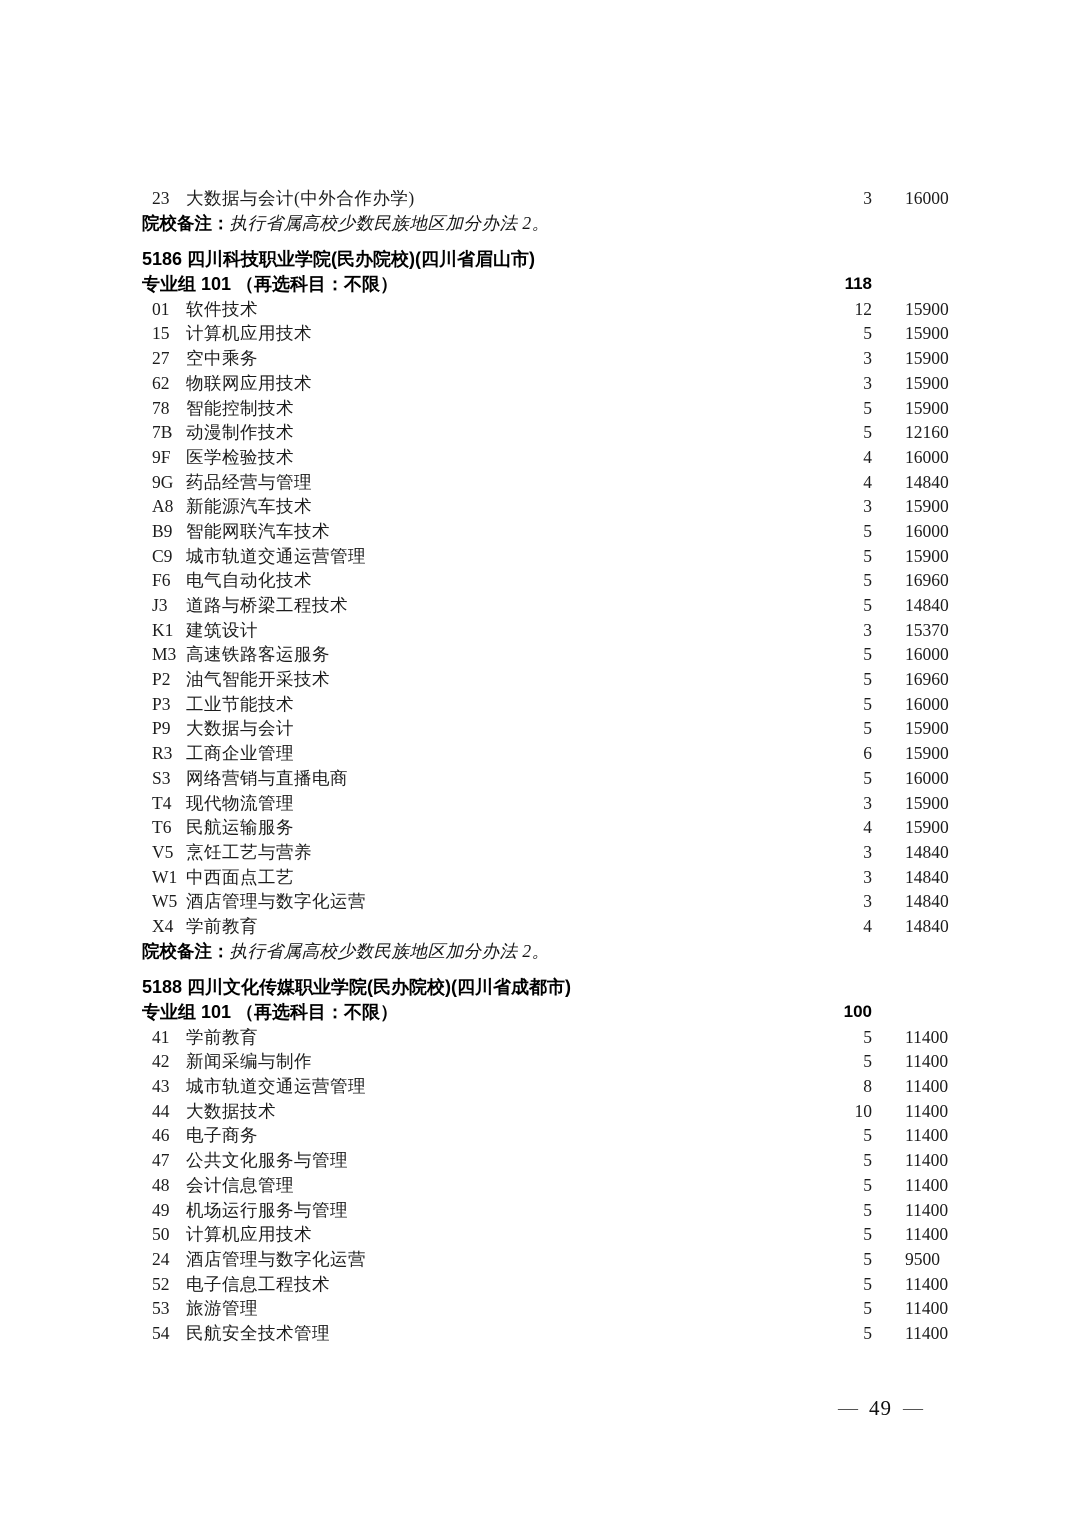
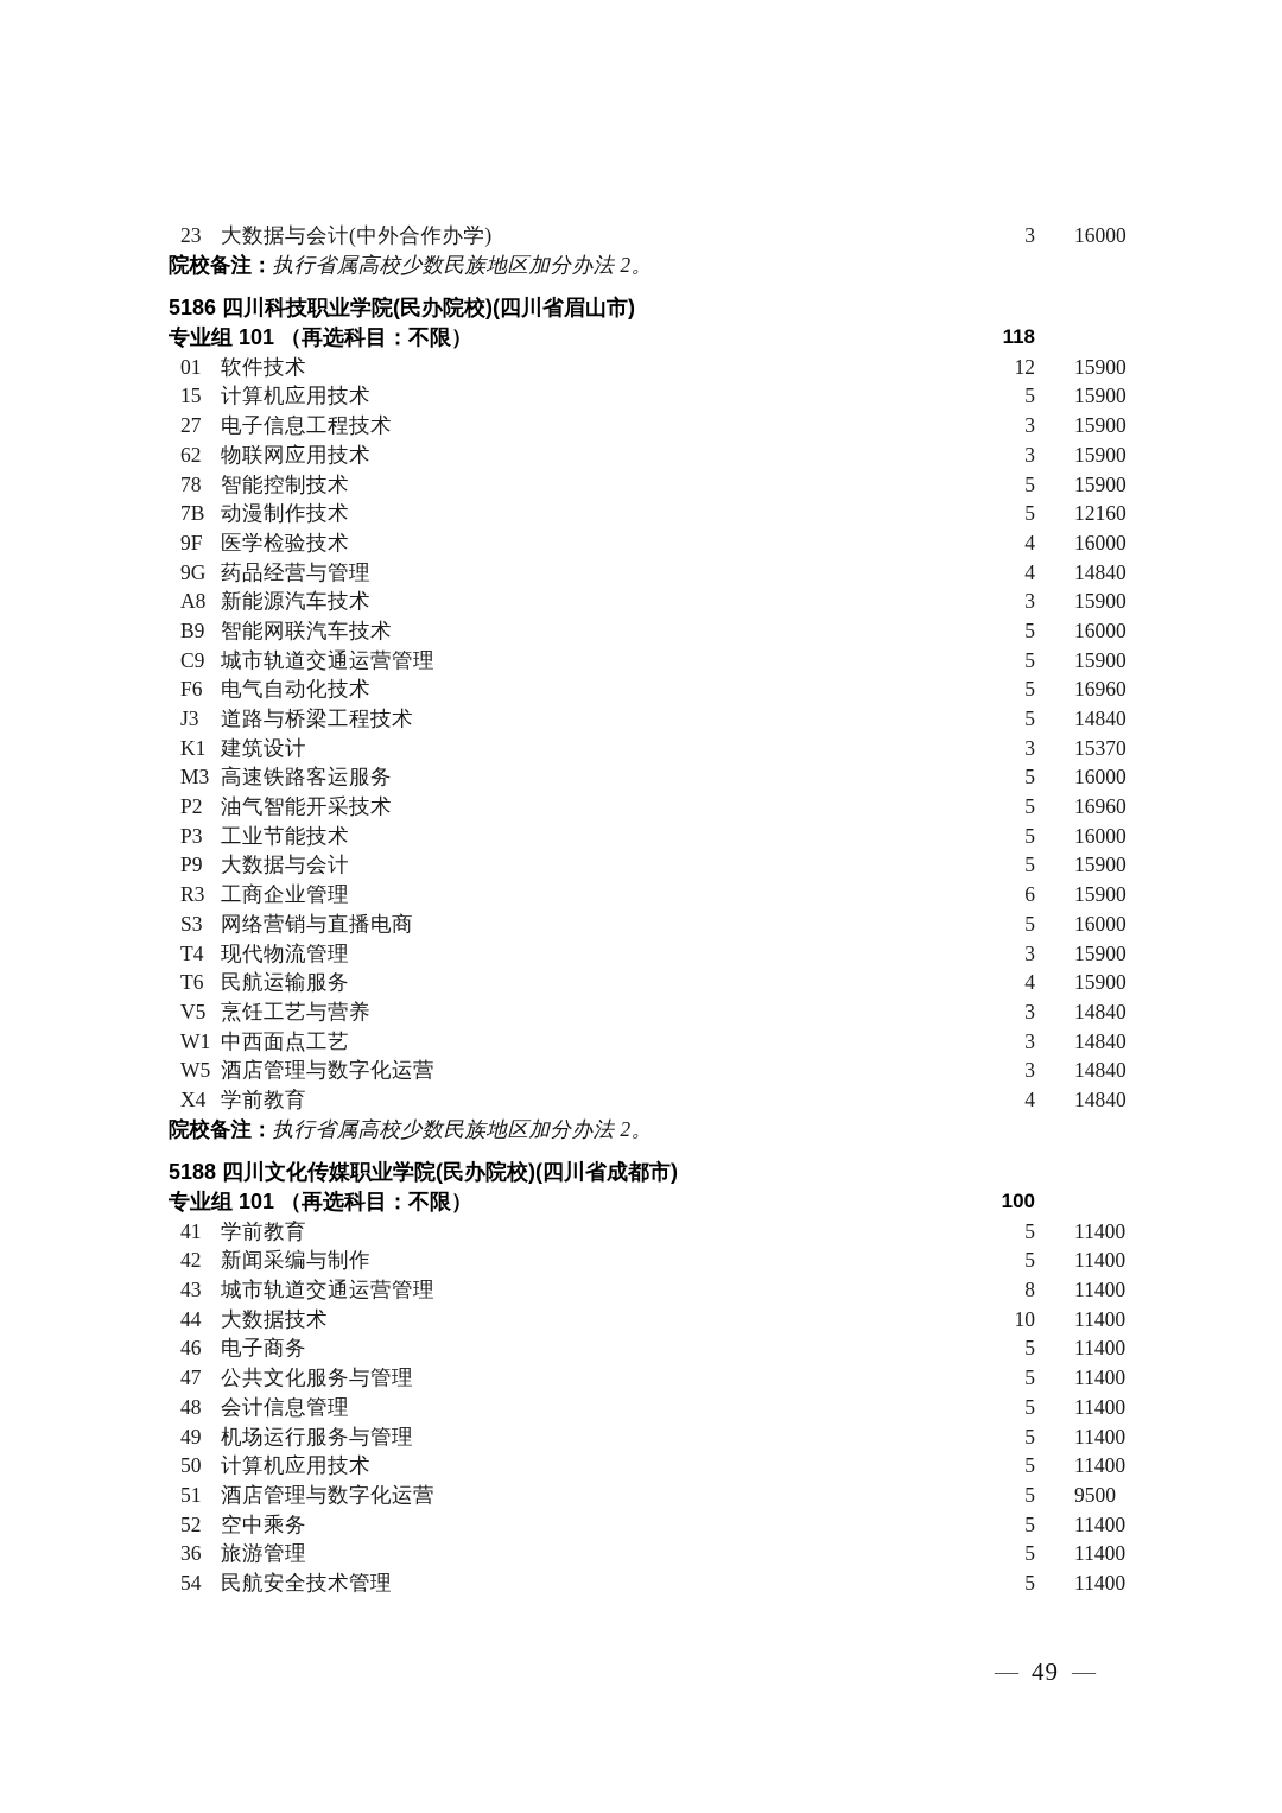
  23
  大数据与会计(中外合作办学)
  3
  16000
  院校备注：执行省属高校少数民族地区加分办法 2。
  5186 四川科技职业学院(民办院校)(四川省眉山市)
  专业组 101 （再选科目：不限）
  118
  01
  软件技术
  12
  15900
  15
  计算机应用技术
  5
  15900
  27
- 空中乘务
+ 电子信息工程技术
  3
  15900
  62
  物联网应用技术
  3
  15900
  78
  智能控制技术
  5
  15900
  7B
  动漫制作技术
  5
  12160
  9F
  医学检验技术
  4
  16000
  9G
  药品经营与管理
  4
  14840
  A8
  新能源汽车技术
  3
  15900
  B9
  智能网联汽车技术
  5
  16000
  C9
  城市轨道交通运营管理
  5
  15900
  F6
  电气自动化技术
  5
  16960
  J3
  道路与桥梁工程技术
  5
  14840
  K1
  建筑设计
  3
  15370
  M3
  高速铁路客运服务
  5
  16000
  P2
  油气智能开采技术
  5
  16960
  P3
  工业节能技术
  5
  16000
  P9
  大数据与会计
  5
  15900
  R3
  工商企业管理
  6
  15900
  S3
  网络营销与直播电商
  5
  16000
  T4
  现代物流管理
  3
  15900
  T6
  民航运输服务
  4
  15900
  V5
  烹饪工艺与营养
  3
  14840
  W1
  中西面点工艺
  3
  14840
  W5
  酒店管理与数字化运营
  3
  14840
  X4
  学前教育
  4
  14840
  院校备注：执行省属高校少数民族地区加分办法 2。
  5188 四川文化传媒职业学院(民办院校)(四川省成都市)
  专业组 101 （再选科目：不限）
  100
  41
  学前教育
  5
  11400
  42
  新闻采编与制作
  5
  11400
  43
  城市轨道交通运营管理
  8
  11400
  44
  大数据技术
  10
  11400
  46
  电子商务
  5
  11400
  47
  公共文化服务与管理
  5
  11400
  48
  会计信息管理
  5
  11400
  49
  机场运行服务与管理
  5
  11400
  50
  计算机应用技术
  5
  11400
- 24
+ 51
  酒店管理与数字化运营
  5
  9500
  52
- 电子信息工程技术
+ 空中乘务
  5
  11400
- 53
+ 36
  旅游管理
  5
  11400
  54
  民航安全技术管理
  5
  11400
  —
  49
  —
